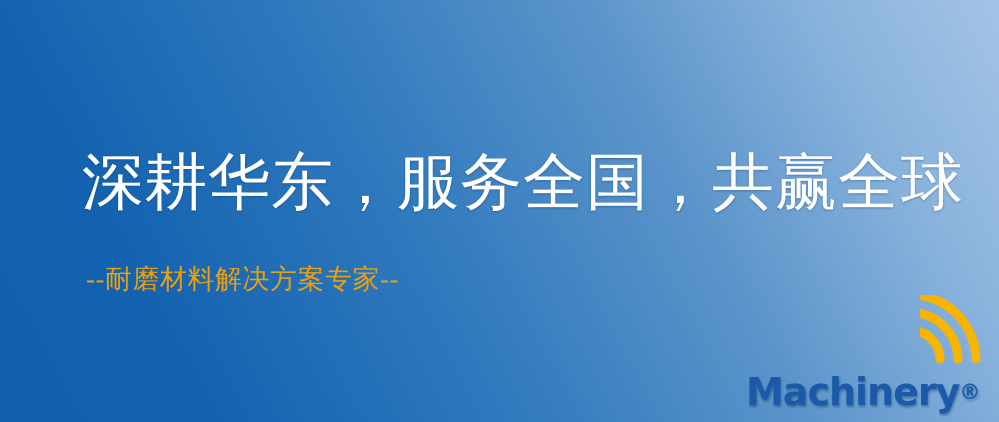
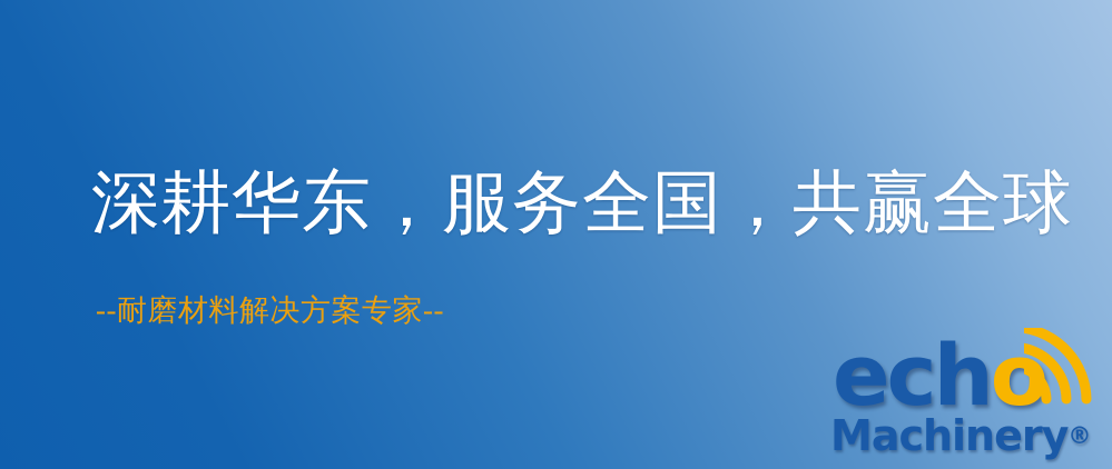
  深耕华东，服务全国，共赢全球
  --耐磨材料解决方案专家--
+ echo
  Machinery®
